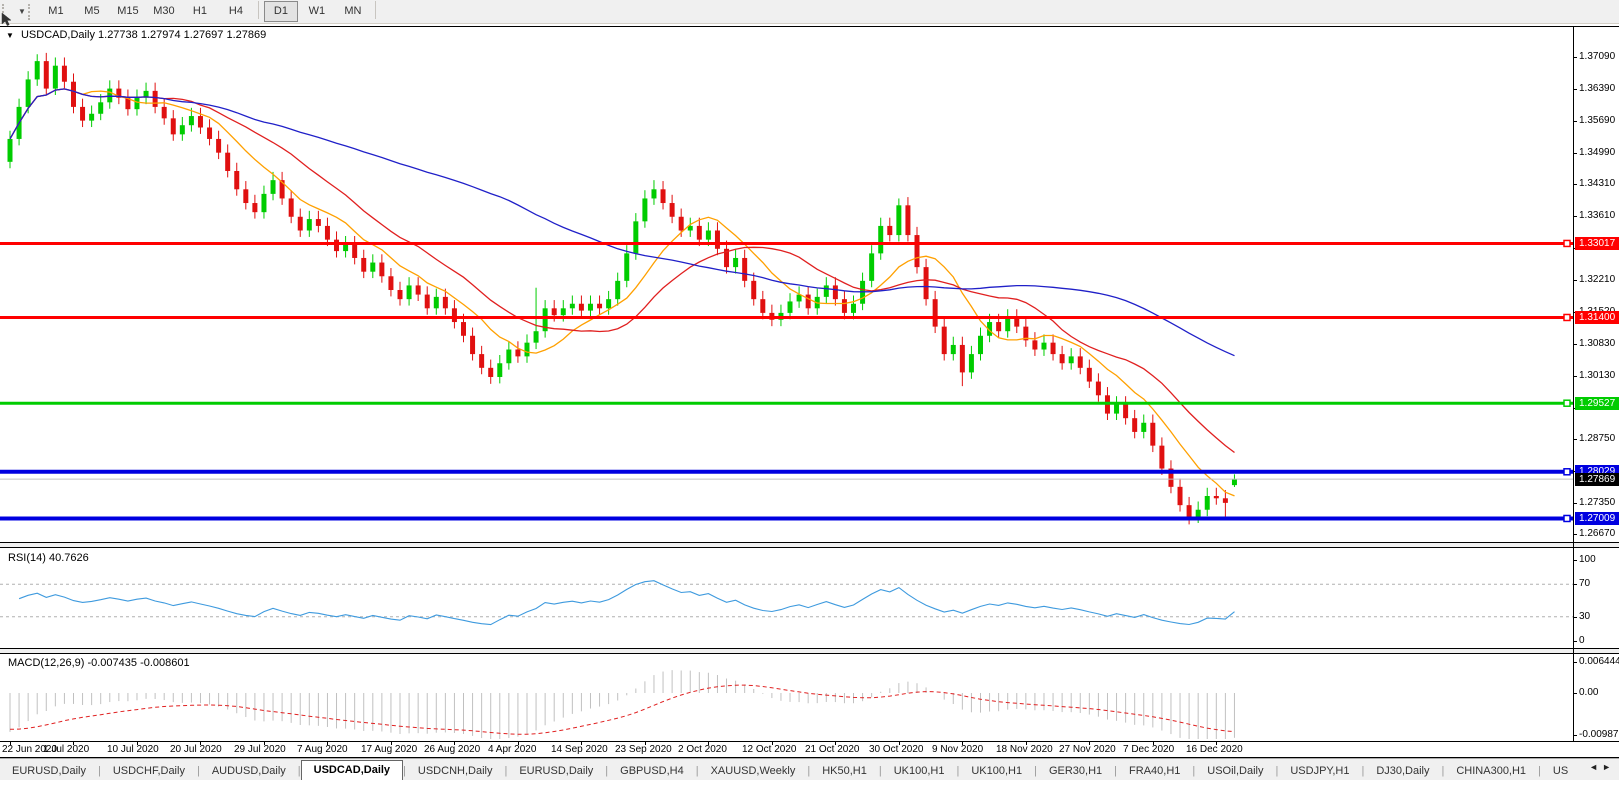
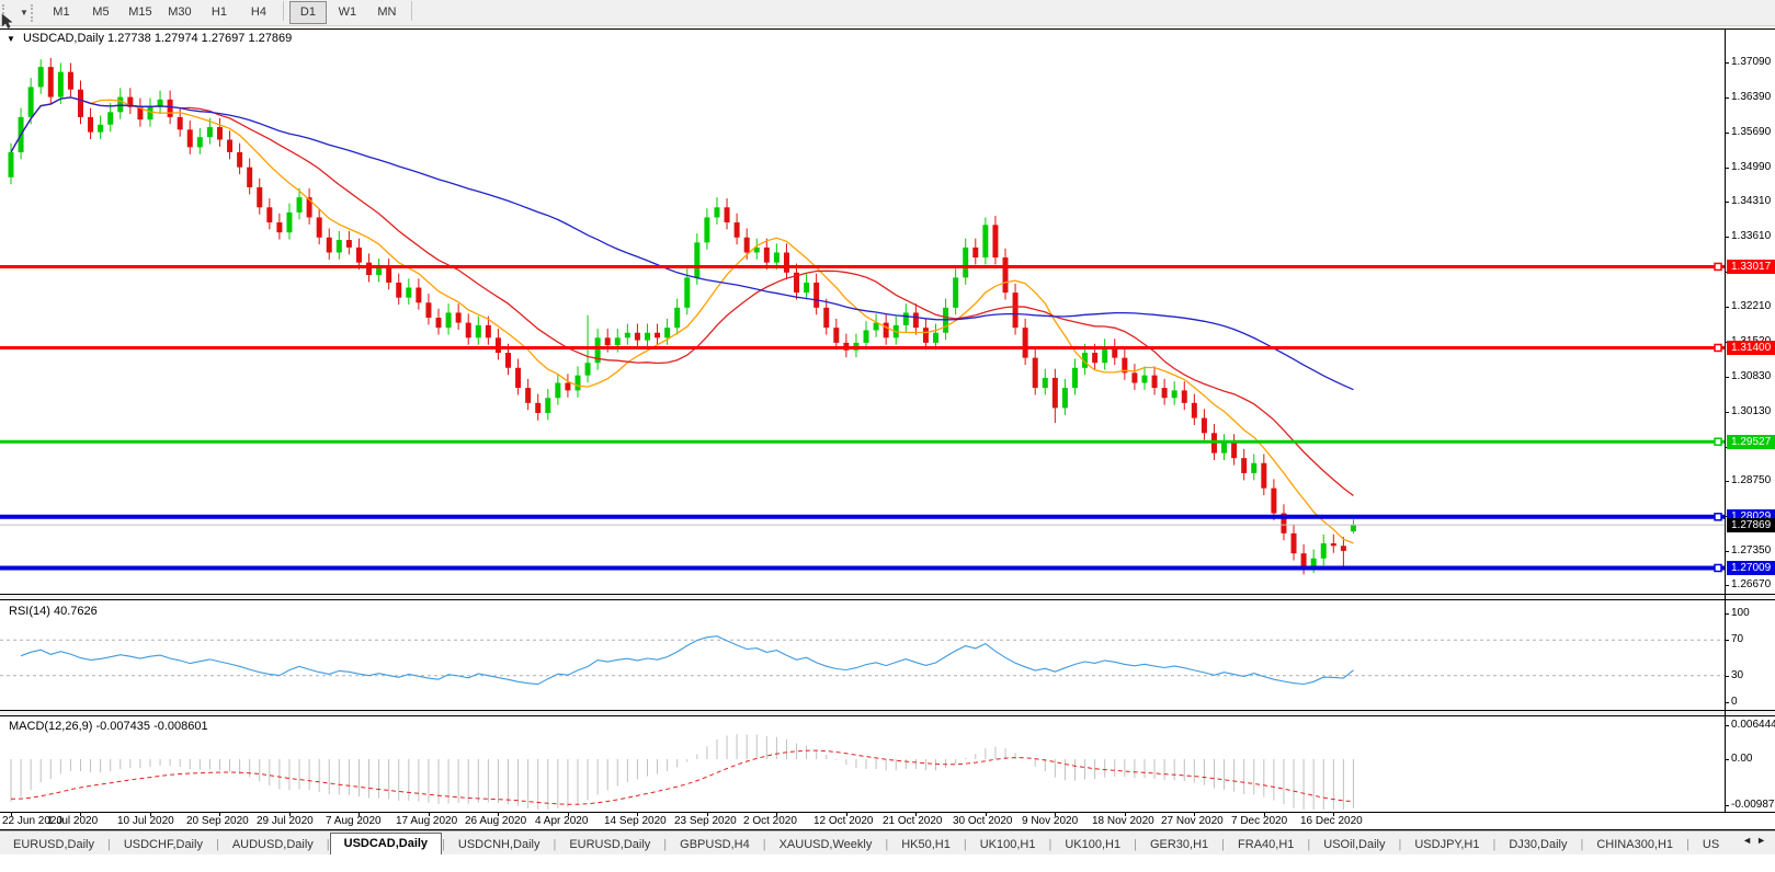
  ▼
  M1
  M5
  M15
  M30
  H1
  H4
  D1
  W1
  MN
  ▼ USDCAD,Daily 1.27738 1.27974 1.27697 1.27869
  RSI(14) 40.7626
  MACD(12,26,9) -0.007435 -0.008601
  1.37090
  1.36390
  1.35690
  1.34990
  1.34310
  1.33610
  1.32210
  1.30830
  1.30130
  1.28750
  1.27350
  1.26670
  1.33017
  1.31400
  1.29527
  1.28029
  1.27009
  1.27869
  100
  70
  30
  0
  0.006444
  0.00
  -0.00987
  22 Jun 2020
  1 Jul 2020
  10 Jul 2020
- 20 Jul 2020
+ 20 Sep 2020
  29 Jul 2020
  7 Aug 2020
  17 Aug 2020
  26 Aug 2020
  4 Apr 2020
  14 Sep 2020
  23 Sep 2020
  2 Oct 2020
  12 Oct 2020
  21 Oct 2020
  30 Oct 2020
  9 Nov 2020
  18 Nov 2020
  27 Nov 2020
  7 Dec 2020
  16 Dec 2020
  EURUSD,Daily
  |
  USDCHF,Daily
  |
  AUDUSD,Daily
  |
  USDCAD,Daily
  |
  USDCNH,Daily
  |
  EURUSD,Daily
  |
  GBPUSD,H4
  |
  XAUUSD,Weekly
  |
  HK50,H1
  |
  UK100,H1
  |
  UK100,H1
  |
  GER30,H1
  |
  FRA40,H1
  |
  USOil,Daily
  |
  USDJPY,H1
  |
  DJ30,Daily
  |
  CHINA300,H1
  |
  US
  ◄►
